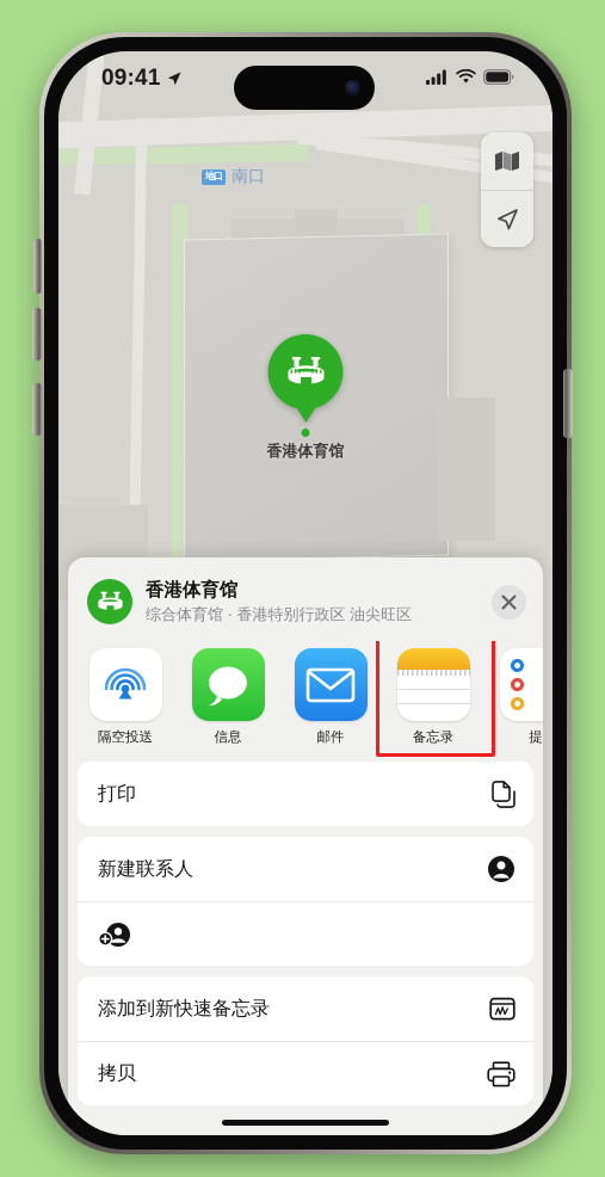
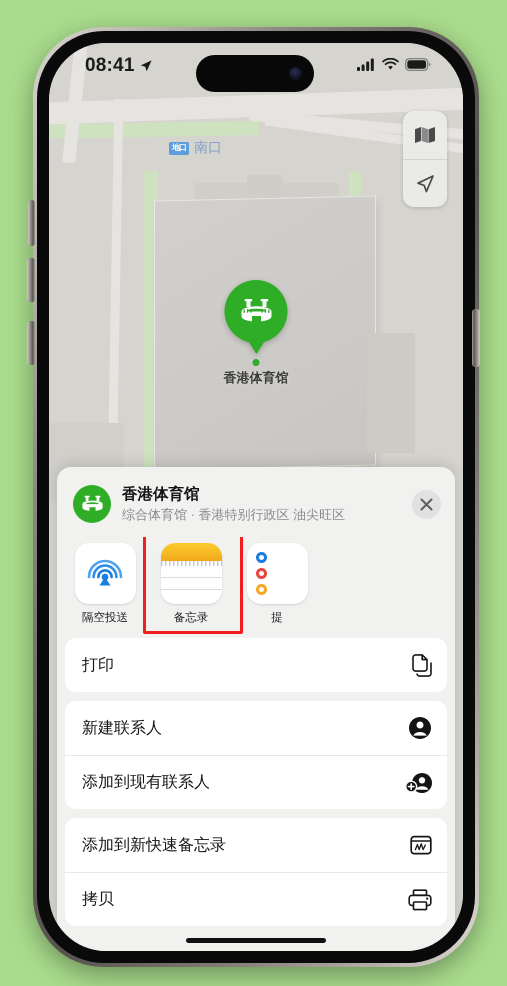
  地口
  南口
  香港体育馆
- 09:41
+ 08:41
  香港体育馆
  综合体育馆 · 香港特别行政区 油尖旺区
  隔空投送
- 信息
- 邮件
  备忘录
  提
  打印
  新建联系人
+ 添加到现有联系人
  添加到新快速备忘录
  拷贝
